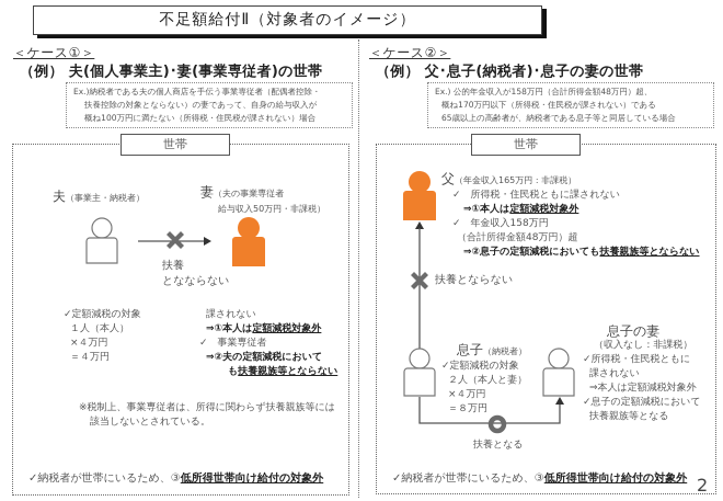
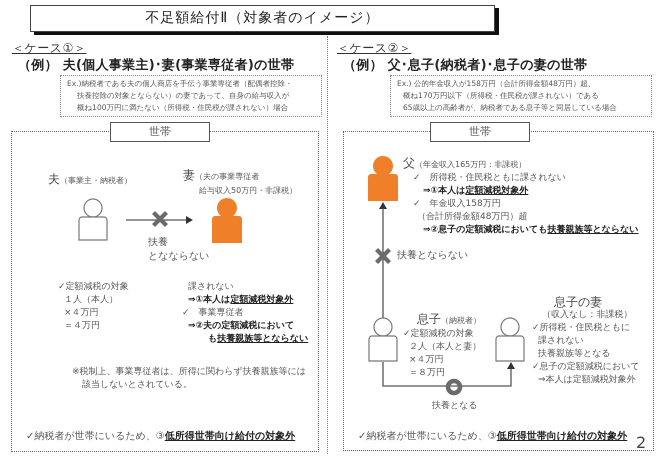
  不足額給付Ⅱ（対象者のイメージ）
  ＜ケース①＞
  （例） 夫(個人事業主)･妻(事業専従者)の世帯
  Ex.)納税者である夫の個人商店を手伝う事業専従者（配偶者控除・
  扶養控除の対象とならない）の妻であって、自身の給与収入が
  概ね100万円に満たない（所得税・住民税が課されない）場合
  世帯
  夫（事業主・納税者）
  妻（夫の事業専従者
  給与収入50万円・非課税）
  扶養
  となならない
  ✓定額減税の対象
  １人（本人）
  ×４万円
  ＝４万円
  課されない
  ⇒①本人は定額減税対象外
  ✓ 事業専従者
  ⇒②夫の定額減税において
  も扶養親族等とならない
  ※税制上、事業専従者は、所得に関わらず扶養親族等には
  該当しないとされている。
  ✓納税者が世帯にいるため、③低所得世帯向け給付の対象外
  ＜ケース②＞
  （例） 父･息子(納税者)･息子の妻の世帯
  Ex.) 公的年金収入が158万円（合計所得金額48万円）超、
  概ね170万円以下（所得税・住民税が課されない）である
  65歳以上の高齢者が、納税者である息子等と同居している場合
  世帯
  父（年金収入165万円：非課税）
  ✓ 所得税・住民税ともに課されない
  ⇒①本人は定額減税対象外
  ✓ 年金収入158万円
  （合計所得金額48万円）超
  ⇒②息子の定額減税においても扶養親族等とならない
  扶養とならない
  息子（納税者）
  ✓定額減税の対象
  ２人（本人と妻）
  ×４万円
  ＝８万円
  息子の妻
  （収入なし：非課税）
  ✓所得税・住民税ともに
  課されない
- ⇒本人は定額減税対象外
+ 扶養親族等となる
  ✓息子の定額減税において
- 扶養親族等となる
+ ⇒本人は定額減税対象外
  扶養となる
  ✓納税者が世帯にいるため、③低所得世帯向け給付の対象外
  2
